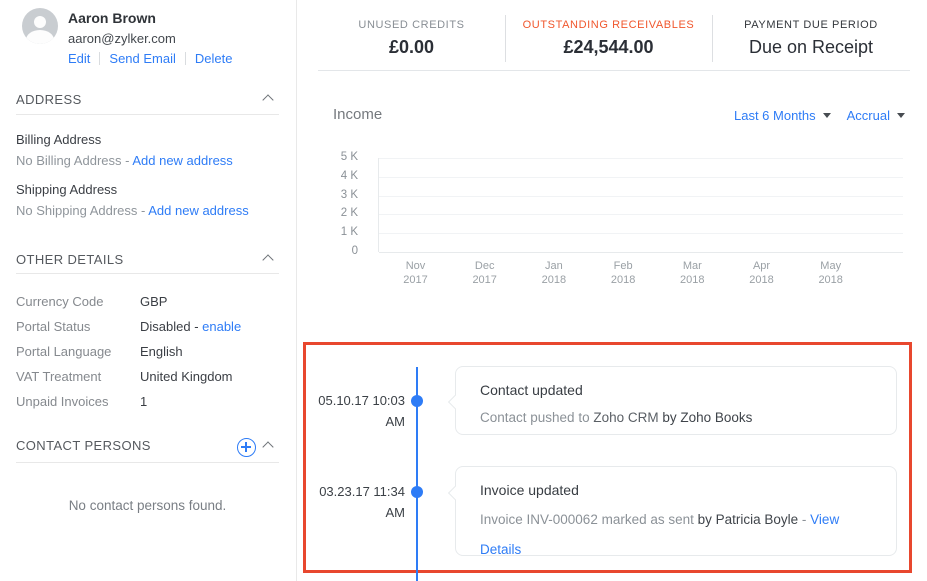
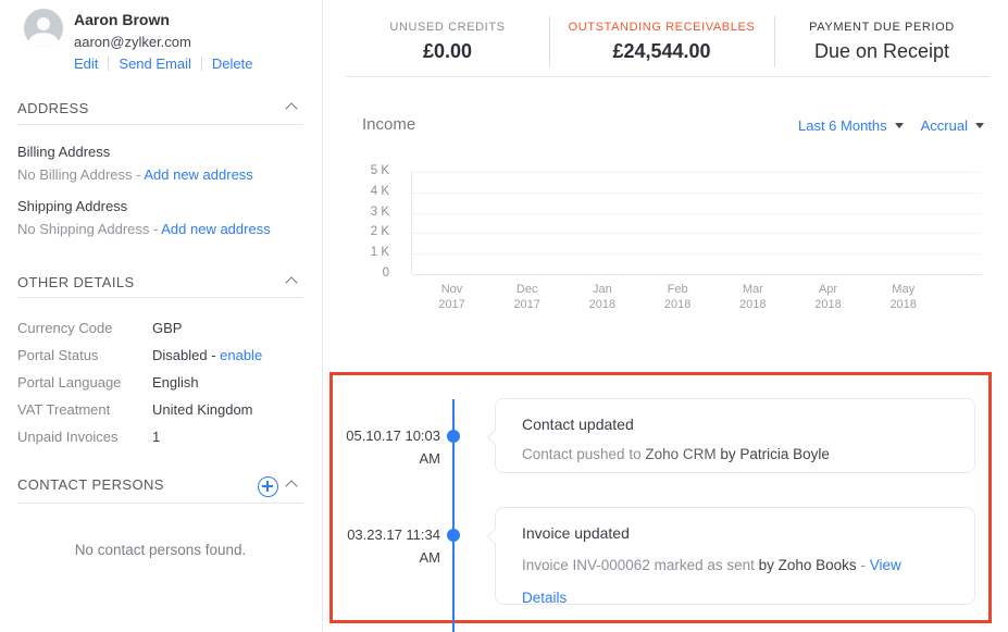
  Aaron Brown
  aaron@zylker.com
  Edit
  Send Email
  Delete
  ADDRESS
  Billing Address
  No Billing Address - Add new address
  Shipping Address
  No Shipping Address - Add new address
  OTHER DETAILS
  Currency Code
  GBP
  Portal Status
  Disabled - enable
  Portal Language
  English
  VAT Treatment
  United Kingdom
  Unpaid Invoices
  1
  CONTACT PERSONS
  No contact persons found.
  UNUSED CREDITS
  £0.00
  OUTSTANDING RECEIVABLES
  £24,544.00
  PAYMENT DUE PERIOD
  Due on Receipt
  Income
  Last 6 Months
  Accrual
  5 K
  4 K
  3 K
  2 K
  1 K
  0
  Nov
  2017
  Dec
  2017
  Jan
  2018
  Feb
  2018
  Mar
  2018
  Apr
  2018
  May
  2018
  05.10.17 10:03
  AM
  Contact updated
- Contact pushed to Zoho CRM by Zoho Books
+ Contact pushed to Zoho CRM by Patricia Boyle
  03.23.17 11:34 AM
  Invoice updated
- Invoice INV-000062 marked as sent by Patricia Boyle - View Details
+ Invoice INV-000062 marked as sent by Zoho Books - View Details
